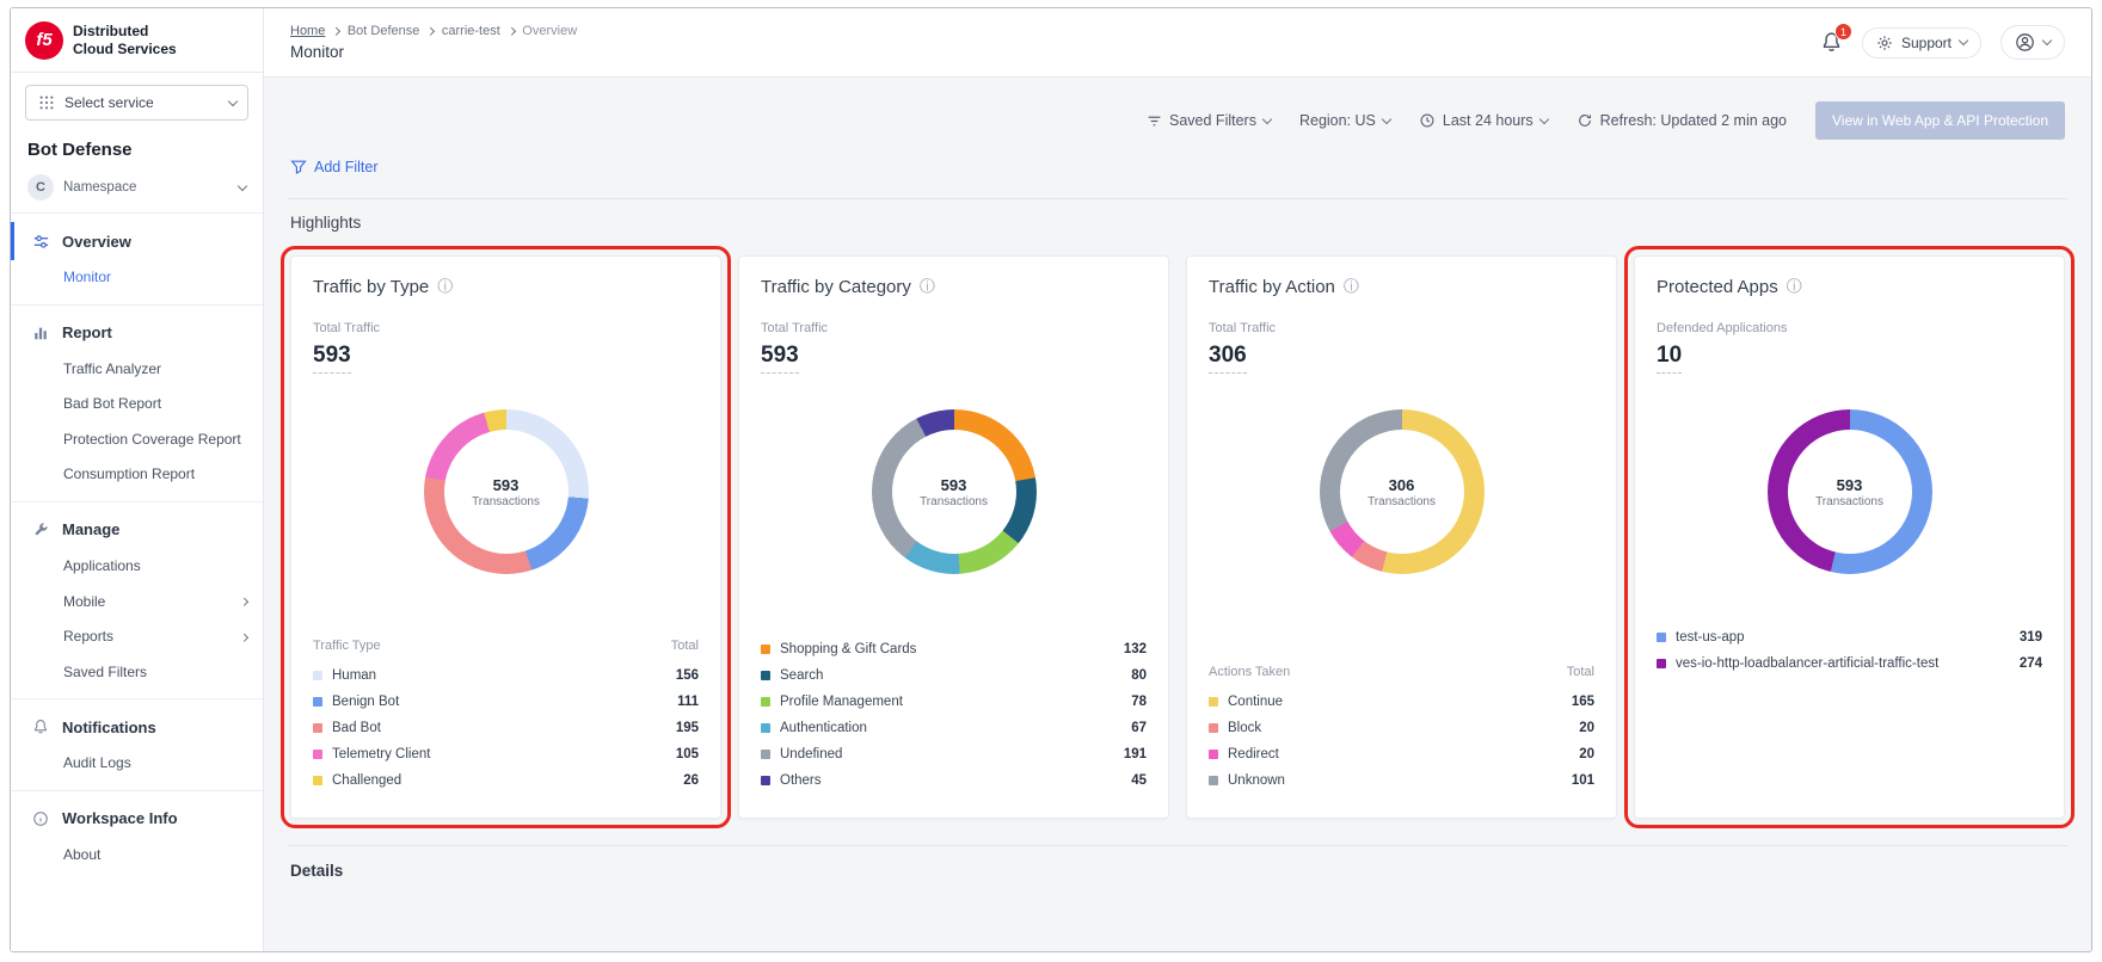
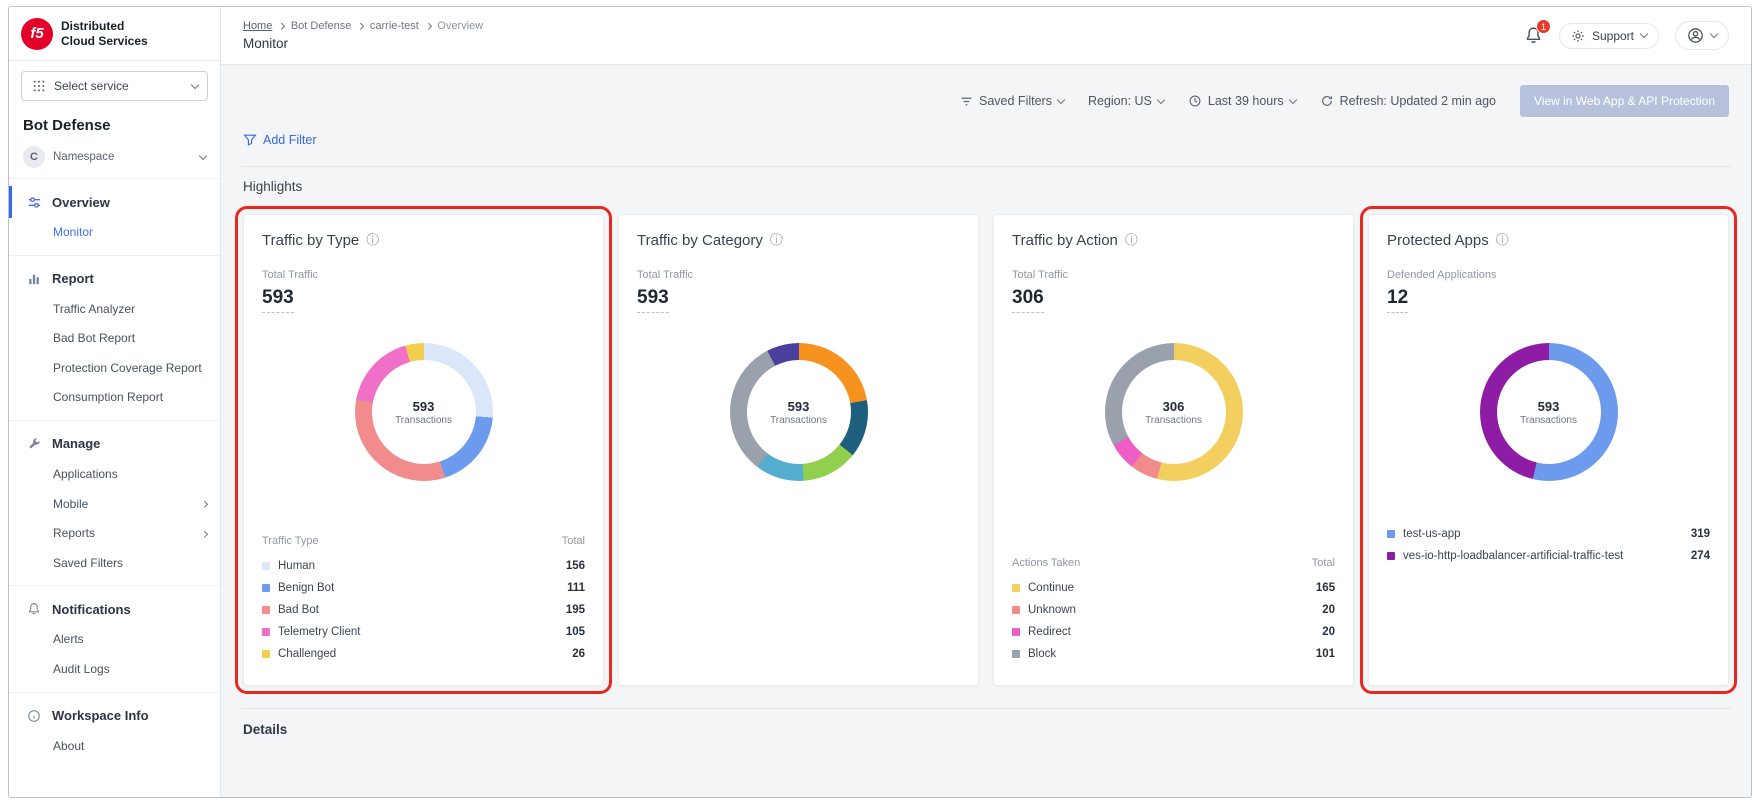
  f5
  Distributed
  Cloud Services
  Select service
  Bot Defense
  C
  Namespace
  Overview
  Monitor
  Report
  Traffic Analyzer
  Bad Bot Report
  Protection Coverage Report
  Consumption Report
  Manage
  Applications
  Mobile
  Reports
  Saved Filters
  Notifications
+ Alerts
  Audit Logs
  Workspace Info
  About
  Home
  Bot Defense
  carrie-test
  Overview
  Monitor
  1
  Support
  Saved Filters
  Region: US
- Last 24 hours
+ Last 39 hours
  Refresh: Updated 2 min ago
  View in Web App & API Protection
  Add Filter
  Highlights
  Traffic by Type
  ⓘ
  Total Traffic
  593
  593
  Transactions
  Traffic Type
  Total
  Human
  156
  Benign Bot
  111
  Bad Bot
  195
  Telemetry Client
  105
  Challenged
  26
  Traffic by Category
  ⓘ
  Total Traffic
  593
  593
  Transactions
- Shopping & Gift Cards
- 132
- Search
- 80
- Profile Management
- 78
- Authentication
- 67
- Undefined
- 191
- Others
- 45
  Traffic by Action
  ⓘ
  Total Traffic
  306
  306
  Transactions
  Actions Taken
  Total
  Continue
  165
- Block
+ Unknown
  20
  Redirect
  20
- Unknown
+ Block
  101
  Protected Apps
  ⓘ
  Defended Applications
- 10
+ 12
  593
  Transactions
  test-us-app
  319
  ves-io-http-loadbalancer-artificial-traffic-test
  274
  Details
